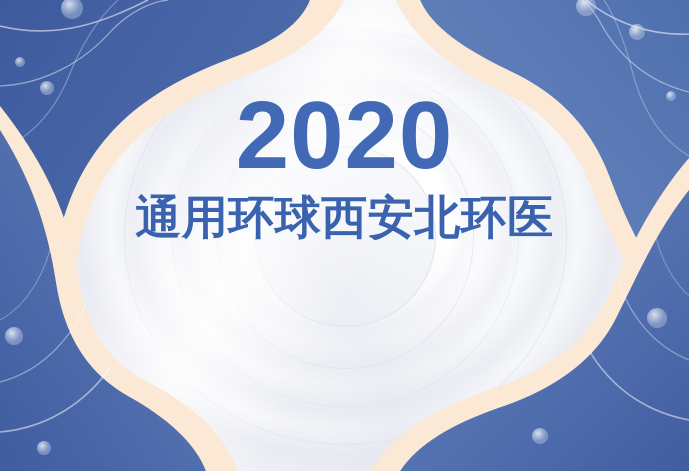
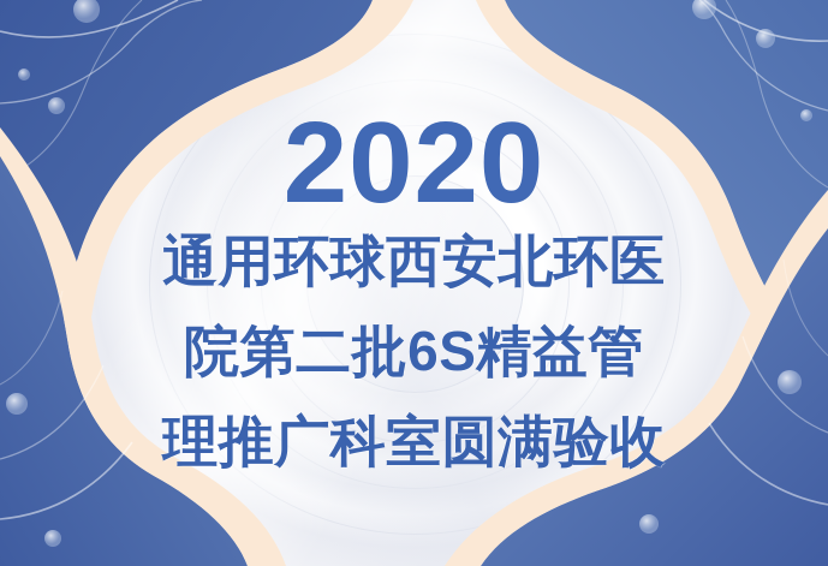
  2020
  通用环球西安北环医
+ 院第二批6S精益管
+ 理推广科室圆满验收
